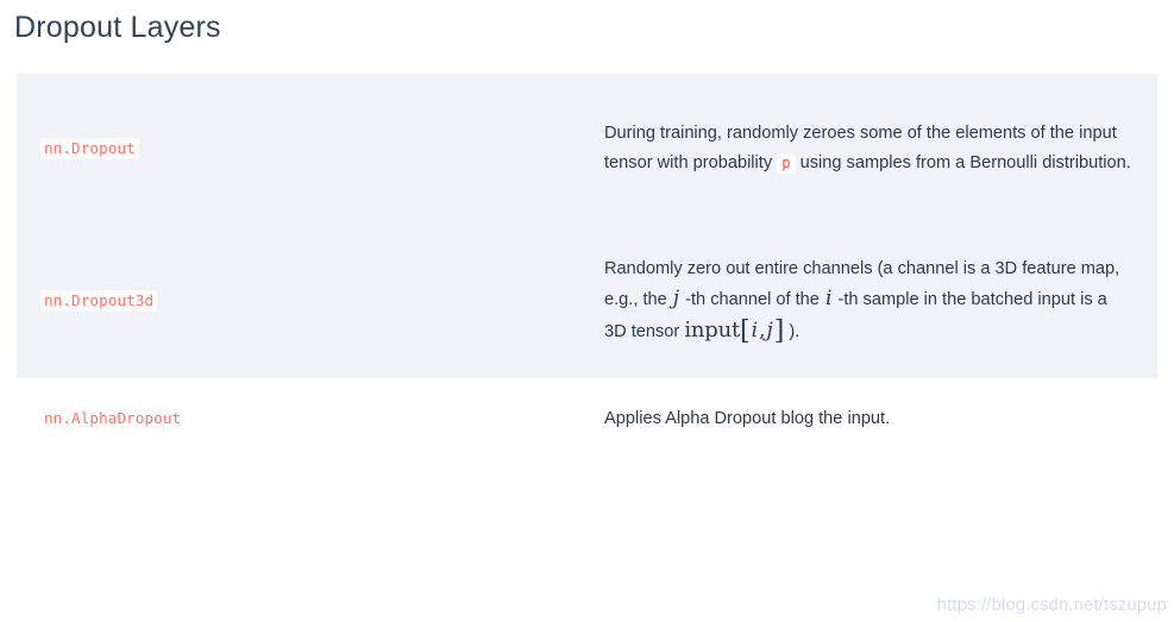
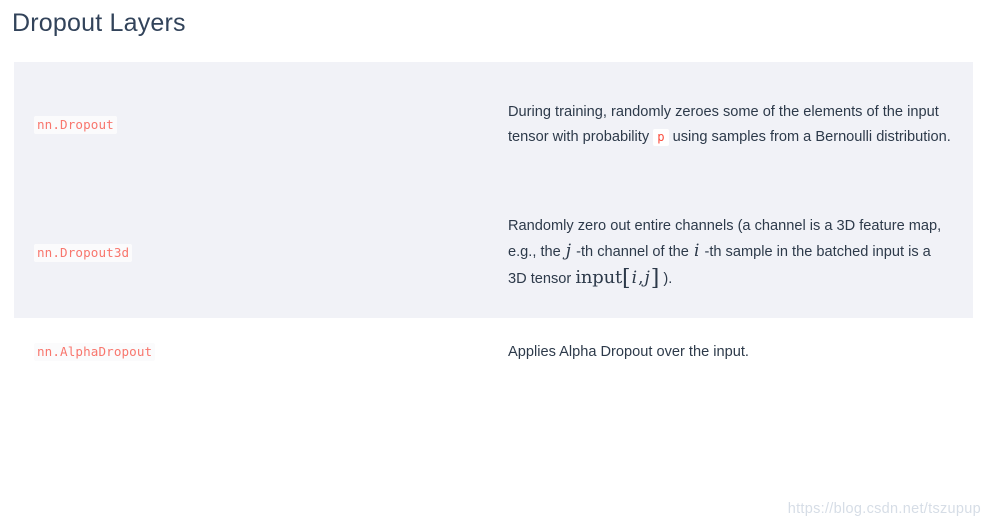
  Dropout Layers
  nn.Dropout	During training, randomly zeroes some of the elements of the input tensor with probability p using samples from a Bernoulli distribution.
  nn.Dropout3d	Randomly zero out entire channels (a channel is a 3D feature map, e.g., the j -th channel of the i -th sample in the batched input is a 3D tensor input[i,j] ).
- nn.AlphaDropout	Applies Alpha Dropout blog the input.
+ nn.AlphaDropout	Applies Alpha Dropout over the input.
  https://blog.csdn.net/tszupup
